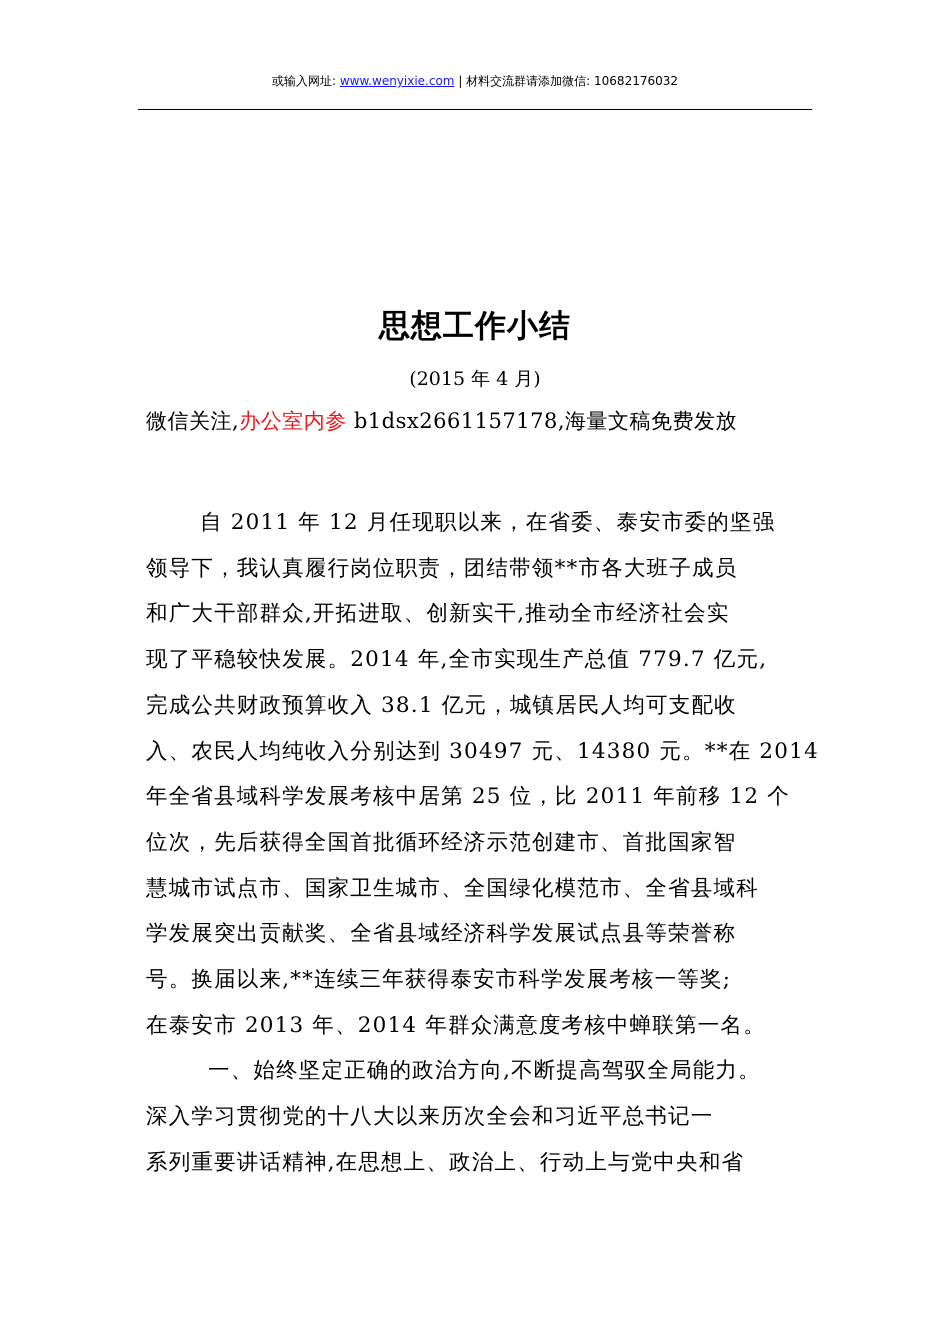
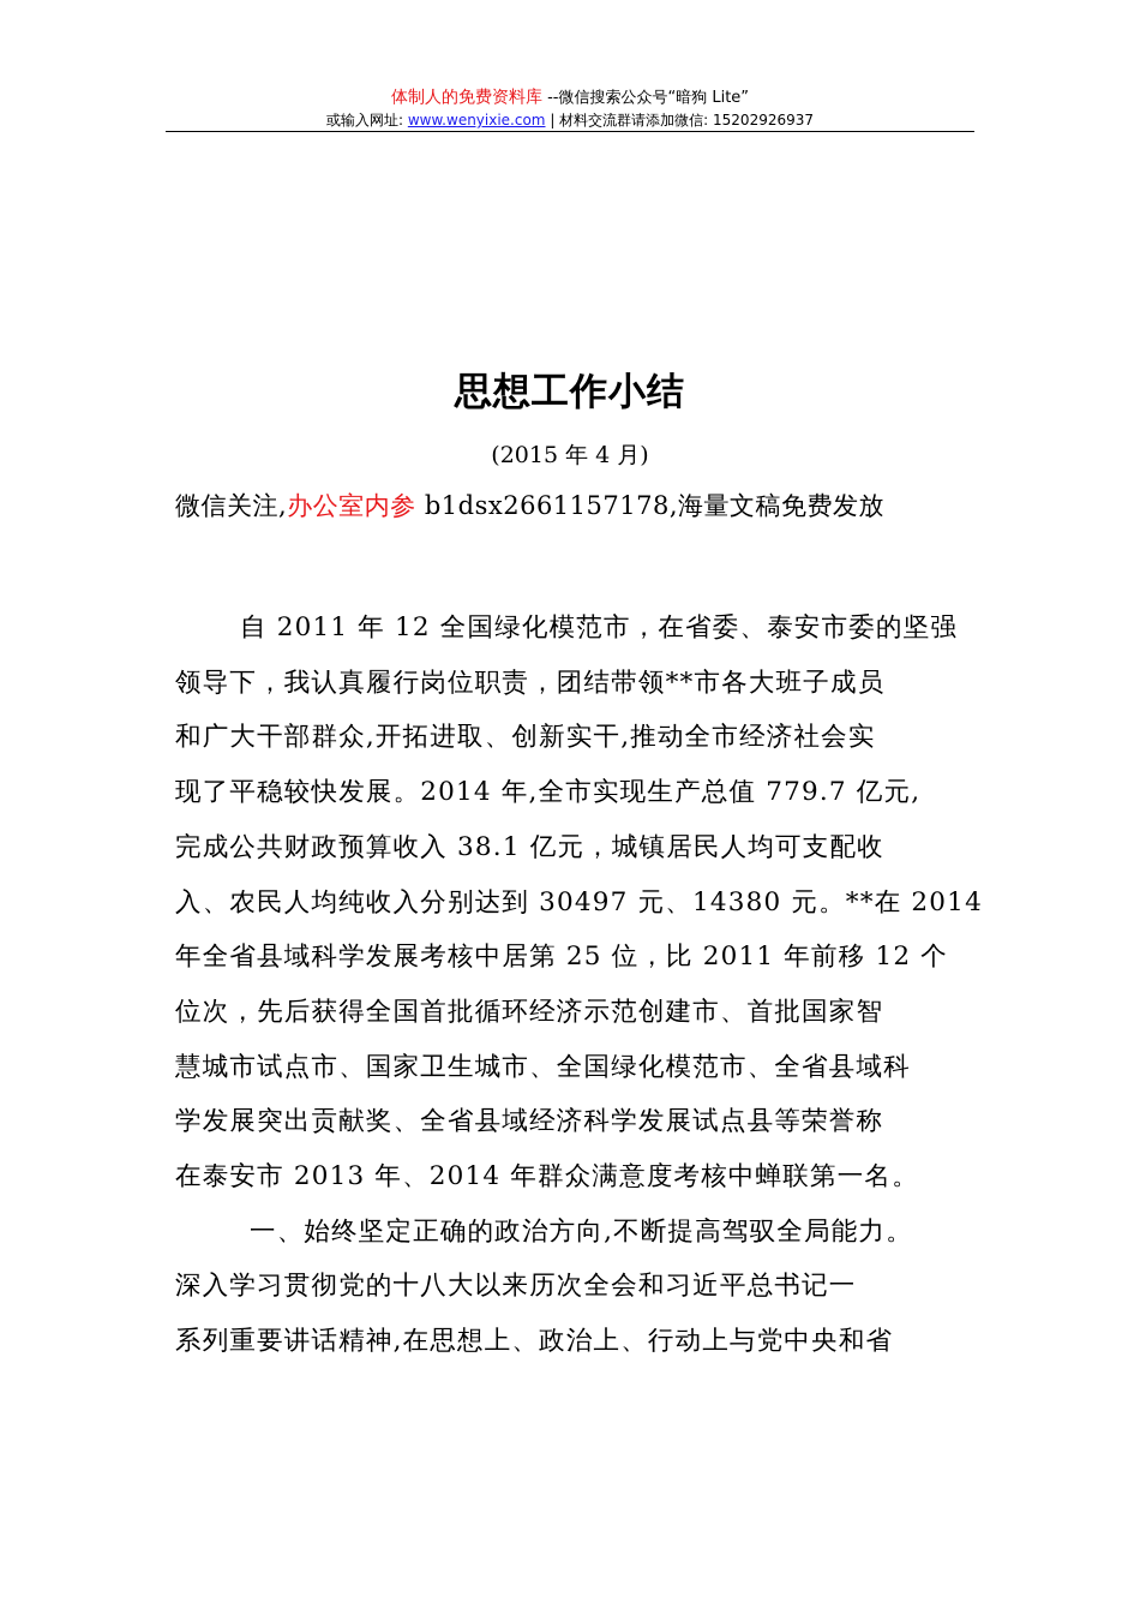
+ 体制人的免费资料库 --微信搜索公众号“暗狗 Lite”
- 或输入网址: www.wenyixie.com | 材料交流群请添加微信: 10682176032
+ 或输入网址: www.wenyixie.com | 材料交流群请添加微信: 15202926937
  思想工作小结
  (2015 年 4 月)
  微信关注,办公室内参 b1dsx2661157178,海量文稿免费发放
- 自 2011 年 12 月任现职以来，在省委、泰安市委的坚强
+ 自 2011 年 12 全国绿化模范市，在省委、泰安市委的坚强
  领导下，我认真履行岗位职责，团结带领**市各大班子成员
  和广大干部群众,开拓进取、创新实干,推动全市经济社会实
  现了平稳较快发展。2014 年,全市实现生产总值 779.7 亿元,
  完成公共财政预算收入 38.1 亿元，城镇居民人均可支配收
  入、农民人均纯收入分别达到 30497 元、14380 元。**在 2014
  年全省县域科学发展考核中居第 25 位，比 2011 年前移 12 个
  位次，先后获得全国首批循环经济示范创建市、首批国家智
  慧城市试点市、国家卫生城市、全国绿化模范市、全省县域科
  学发展突出贡献奖、全省县域经济科学发展试点县等荣誉称
- 号。换届以来,**连续三年获得泰安市科学发展考核一等奖;
  在泰安市 2013 年、2014 年群众满意度考核中蝉联第一名。
  一、始终坚定正确的政治方向,不断提高驾驭全局能力。
  深入学习贯彻党的十八大以来历次全会和习近平总书记一
  系列重要讲话精神,在思想上、政治上、行动上与党中央和省
